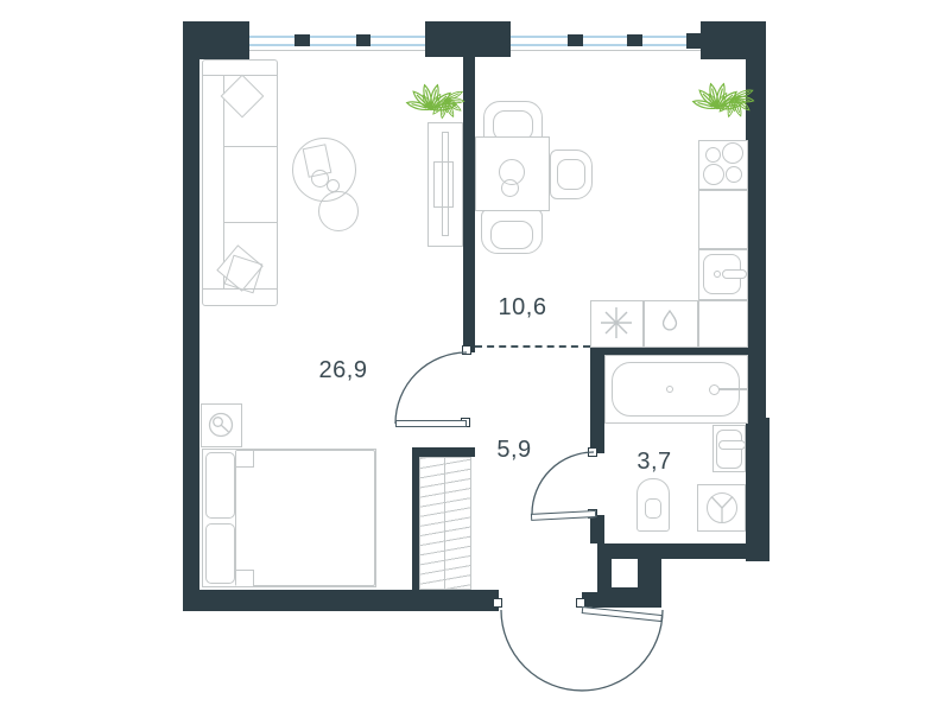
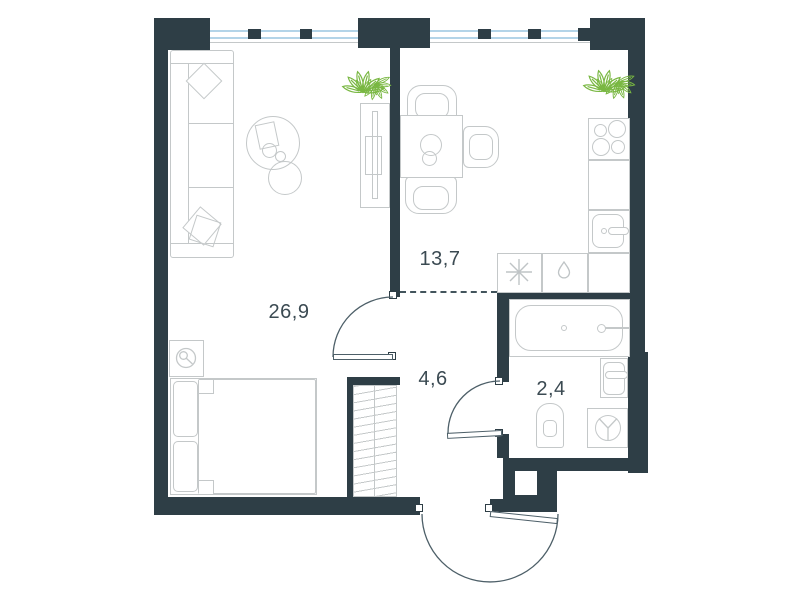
  26,9
- 10,6
+ 13,7
- 5,9
+ 4,6
- 3,7
+ 2,4
